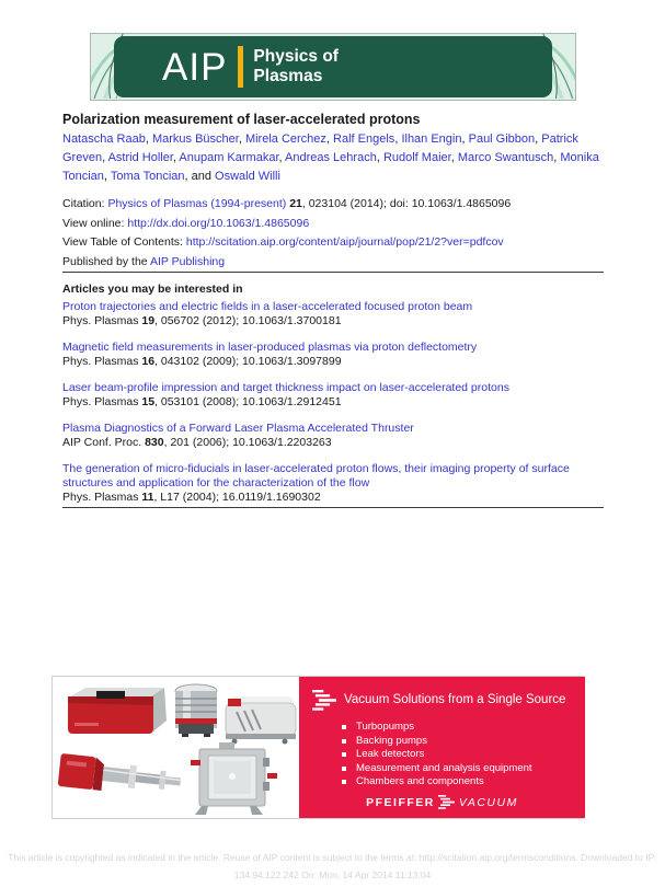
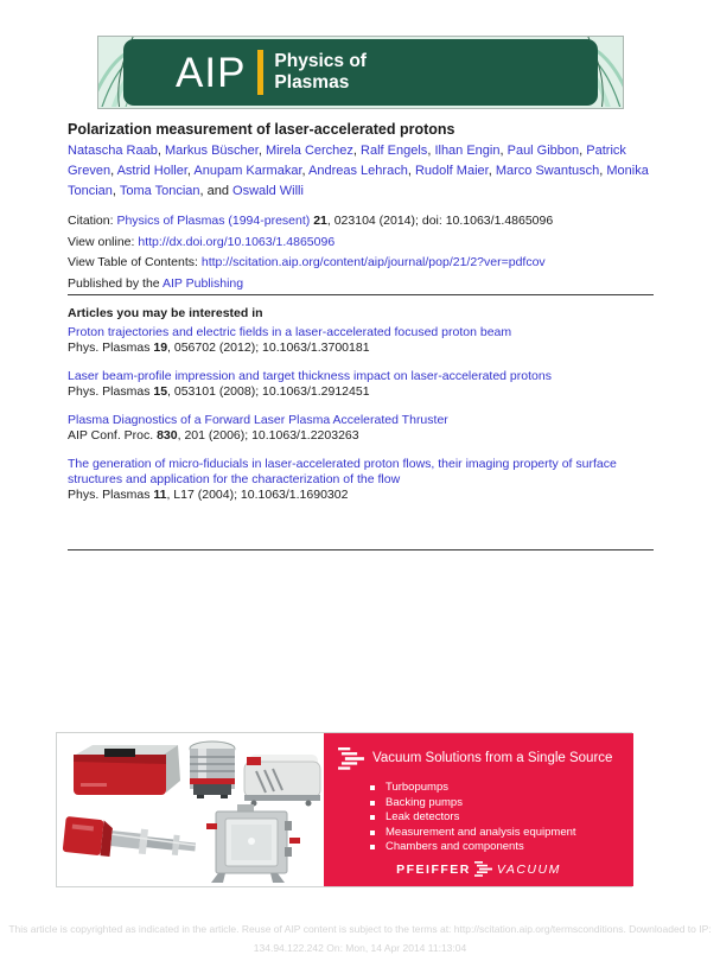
  AIP
  Physics of
  Plasmas
  Polarization measurement of laser-accelerated protons
  Natascha Raab, Markus Büscher, Mirela Cerchez, Ralf Engels, Ilhan Engin, Paul Gibbon, Patrick Greven, Astrid Holler, Anupam Karmakar, Andreas Lehrach, Rudolf Maier, Marco Swantusch, Monika Toncian, Toma Toncian, and Oswald Willi
  Citation: Physics of Plasmas (1994-present) 21, 023104 (2014); doi: 10.1063/1.4865096
  View online: http://dx.doi.org/10.1063/1.4865096
  View Table of Contents: http://scitation.aip.org/content/aip/journal/pop/21/2?ver=pdfcov
  Published by the AIP Publishing
  Articles you may be interested in
  Proton trajectories and electric fields in a laser-accelerated focused proton beam
  Phys. Plasmas 19, 056702 (2012); 10.1063/1.3700181
- Magnetic field measurements in laser-produced plasmas via proton deflectometry
- Phys. Plasmas 16, 043102 (2009); 10.1063/1.3097899
  Laser beam-profile impression and target thickness impact on laser-accelerated protons
  Phys. Plasmas 15, 053101 (2008); 10.1063/1.2912451
  Plasma Diagnostics of a Forward Laser Plasma Accelerated Thruster
  AIP Conf. Proc. 830, 201 (2006); 10.1063/1.2203263
  The generation of micro-fiducials in laser-accelerated proton flows, their imaging property of surface structures and application for the characterization of the flow
- Phys. Plasmas 11, L17 (2004); 16.0119/1.1690302
+ Phys. Plasmas 11, L17 (2004); 10.1063/1.1690302
  Vacuum Solutions from a Single Source
  Turbopumps
  Backing pumps
  Leak detectors
  Measurement and analysis equipment
  Chambers and components
  PFEIFFER
  VACUUM
  This article is copyrighted as indicated in the article. Reuse of AIP content is subject to the terms at: http://scitation.aip.org/termsconditions. Downloaded to IP:
  134.94.122.242 On: Mon, 14 Apr 2014 11:13:04
